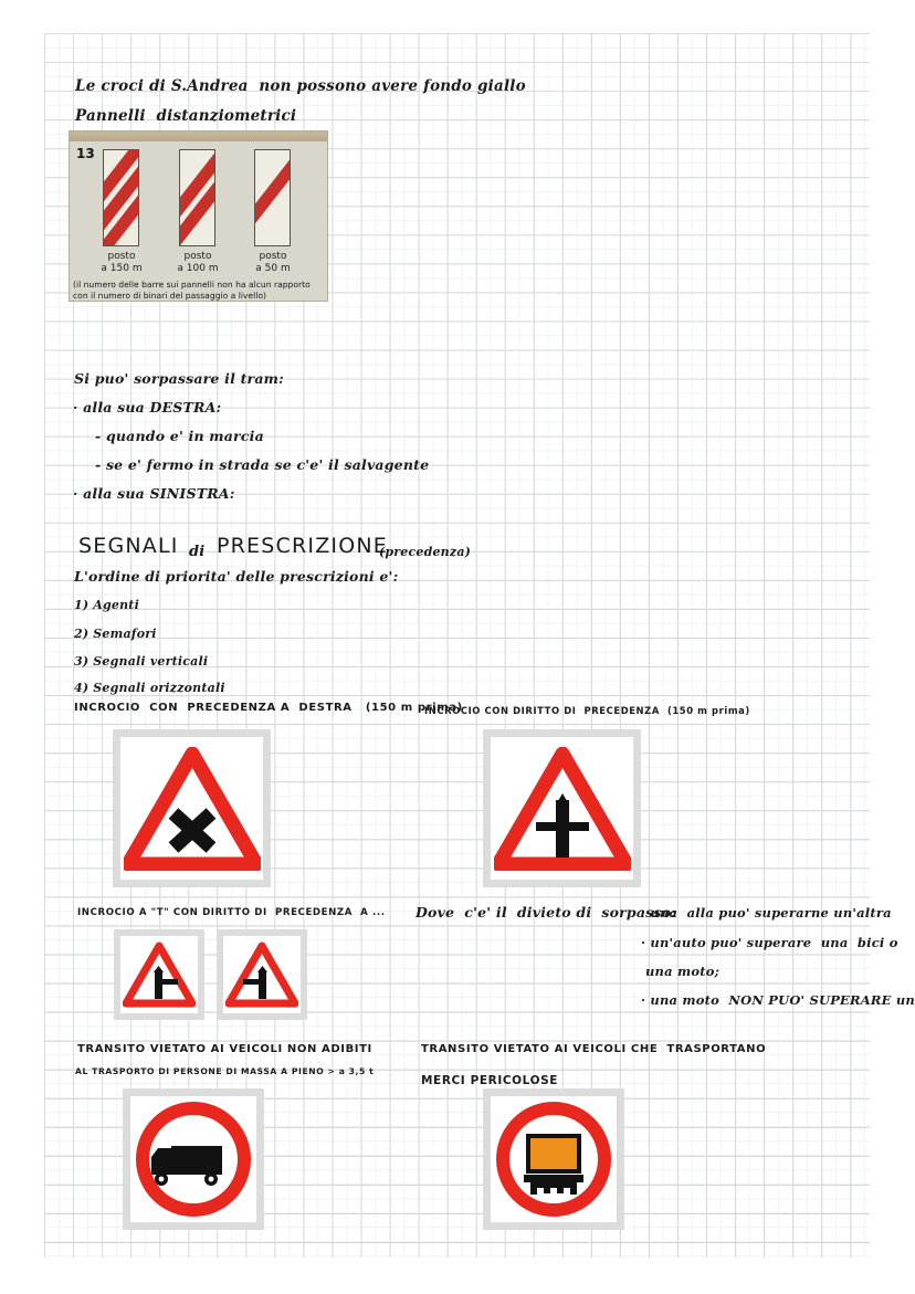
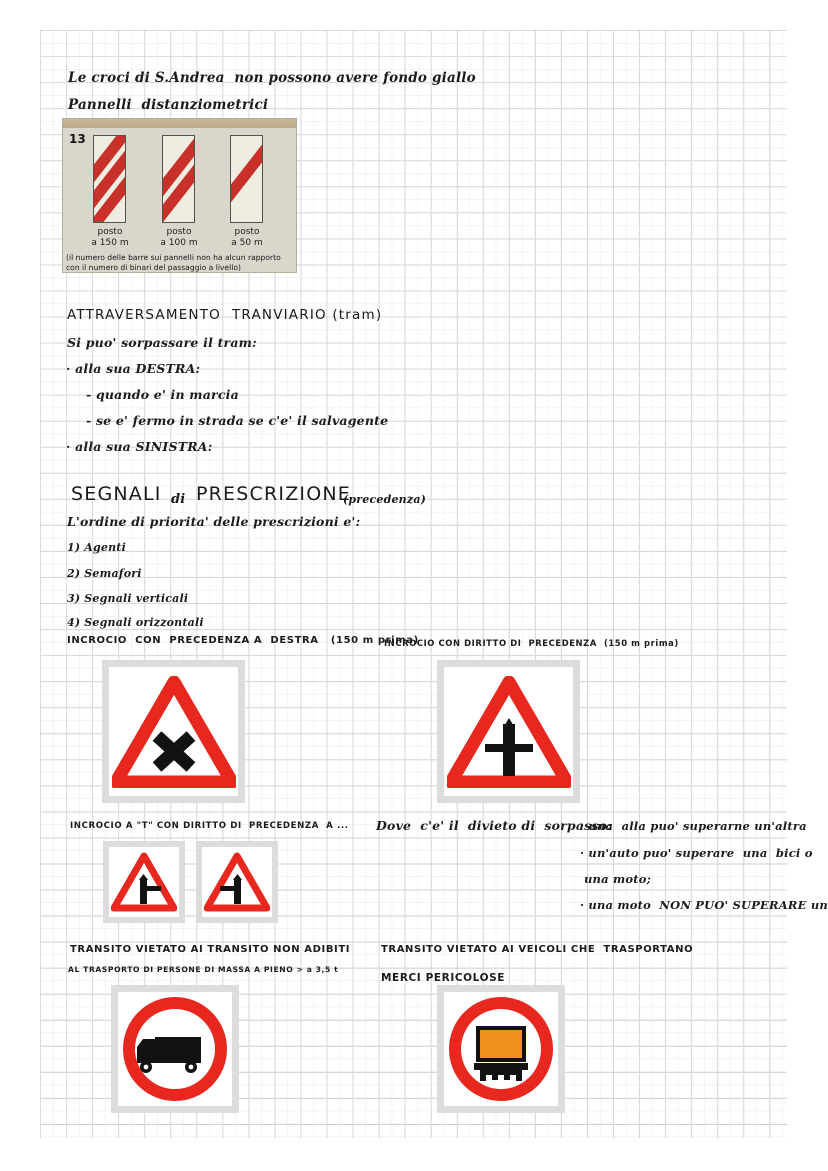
  Le croci di S.Andrea non possono avere fondo giallo
  Pannelli distanziometrici
  13
  posto
  a 150 m
  posto
  a 100 m
  posto
  a 50 m
  (il numero delle barre sui pannelli non ha alcun rapporto con il numero di binari del passaggio a livello)
+ ATTRAVERSAMENTO TRANVIARIO (tram)
  Si puo' sorpassare il tram:
  · alla sua DESTRA:
  - quando e' in marcia
  - se e' fermo in strada se c'e' il salvagente
  · alla sua SINISTRA:
  SEGNALI
  di
  PRESCRIZIONE
  (precedenza)
  L'ordine di priorita' delle prescrizioni e':
  1) Agenti
  2) Semafori
  3) Segnali verticali
  4) Segnali orizzontali
  INCROCIO CON PRECEDENZA A DESTRA (150 m prima)
  INCROCIO CON DIRITTO DI PRECEDENZA (150 m prima)
  INCROCIO A "T" CON DIRITTO DI PRECEDENZA A ...
  Dove c'e' il divieto di sorpasso:
  · una alla puo' superarne un'altra
  · un'auto puo' superare una bici o
  una moto;
  · una moto NON PUO' SUPERARE un
- TRANSITO VIETATO AI VEICOLI NON ADIBITI
+ TRANSITO VIETATO AI TRANSITO NON ADIBITI
  AL TRASPORTO DI PERSONE DI MASSA A PIENO > a 3,5 t
  TRANSITO VIETATO AI VEICOLI CHE TRASPORTANO
  MERCI PERICOLOSE
